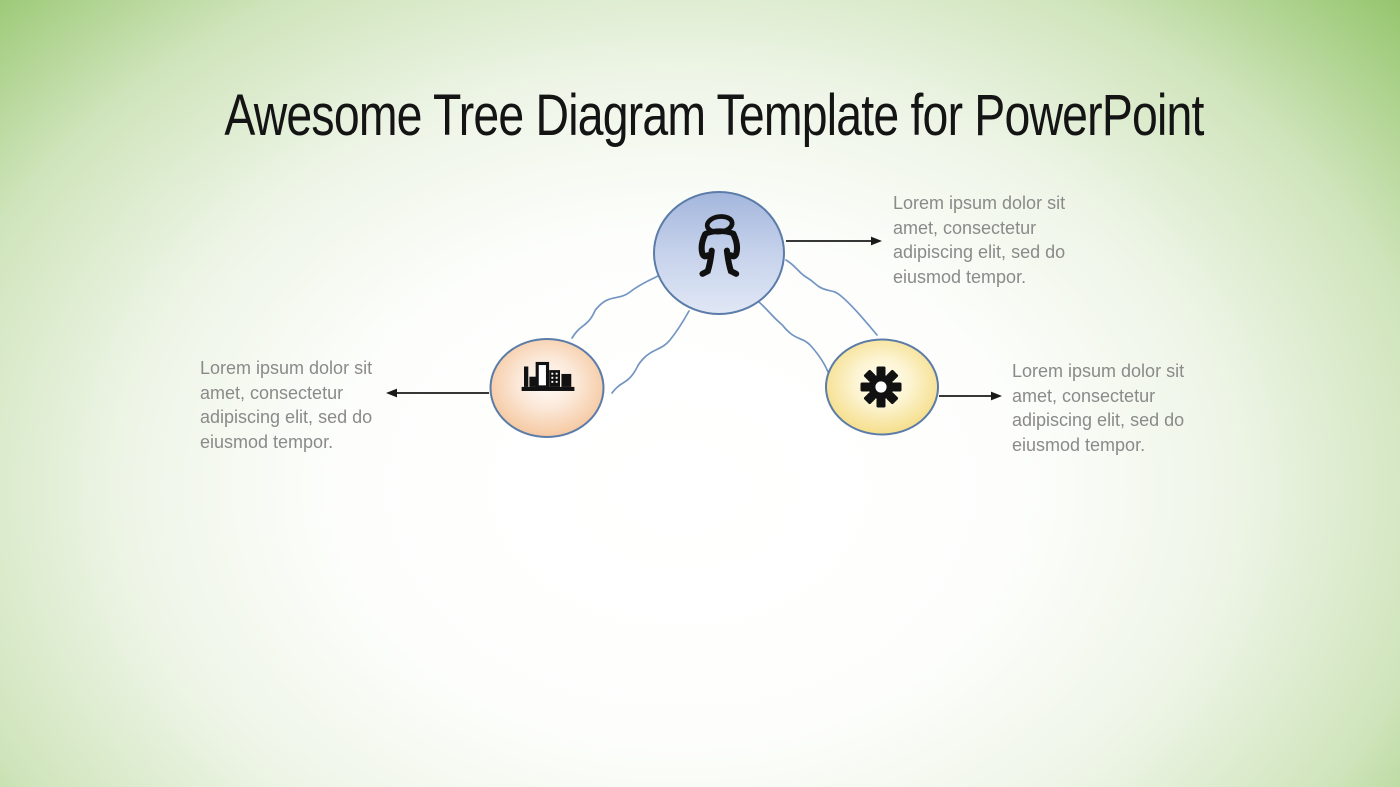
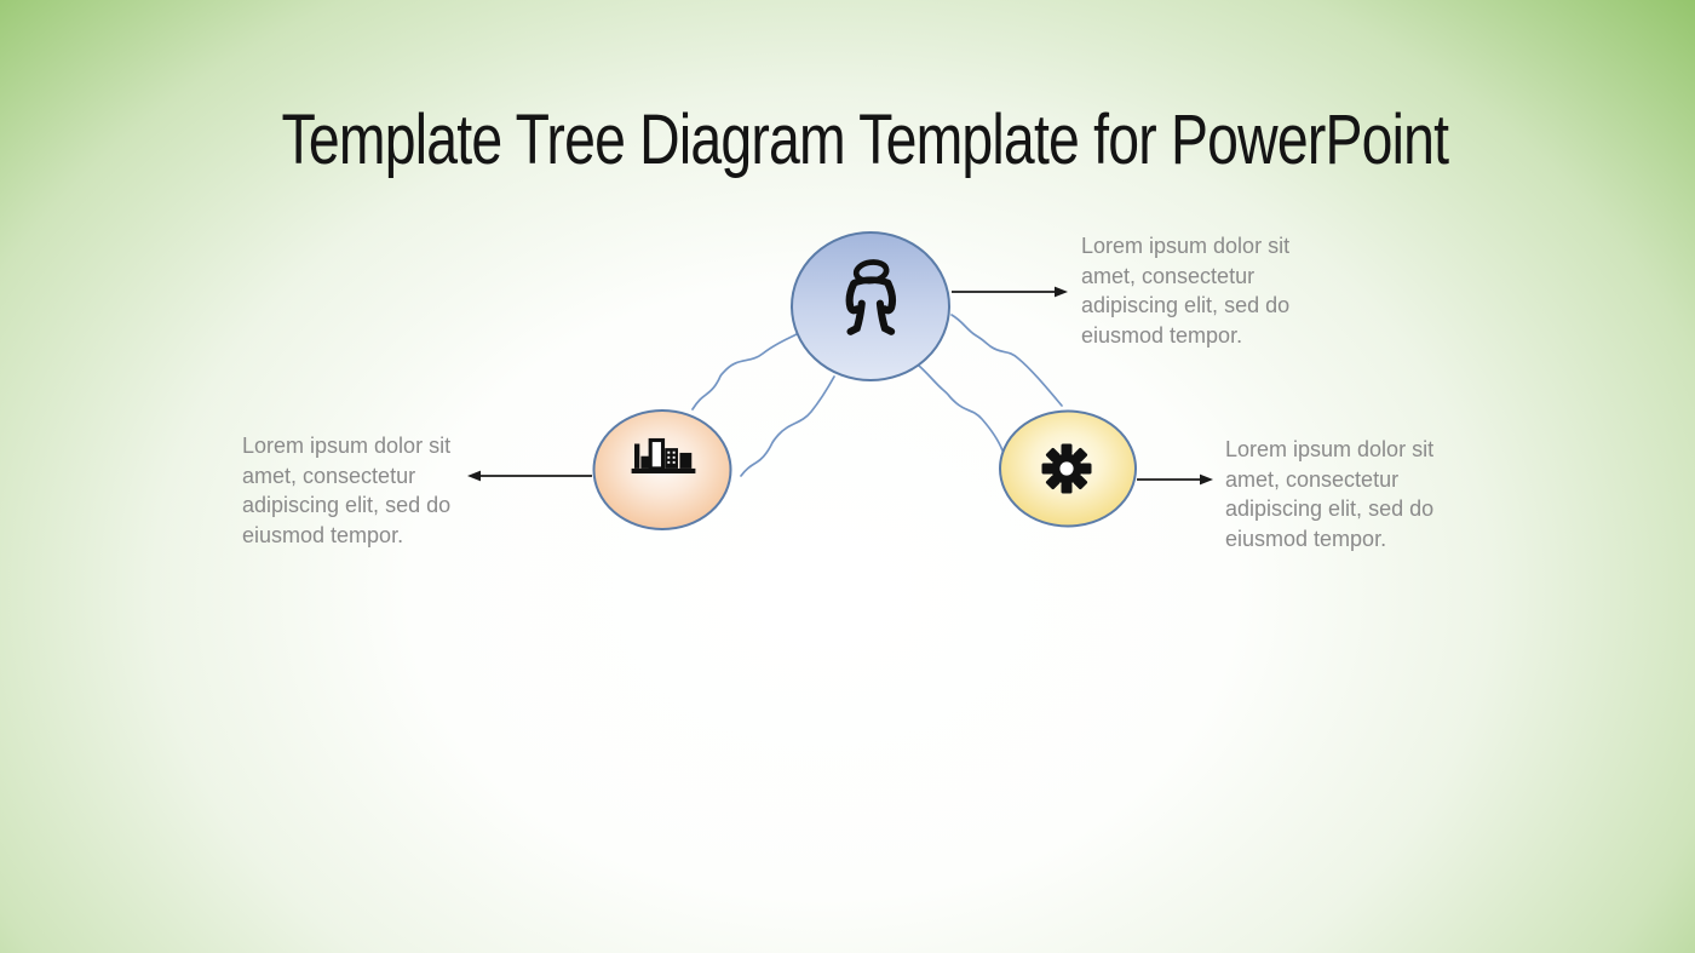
- Awesome Tree Diagram Template for PowerPoint
+ Template Tree Diagram Template for PowerPoint
  Lorem ipsum dolor sit amet, consectetur adipiscing elit, sed do eiusmod tempor.
  Lorem ipsum dolor sit amet, consectetur adipiscing elit, sed do eiusmod tempor.
  Lorem ipsum dolor sit amet, consectetur adipiscing elit, sed do eiusmod tempor.
